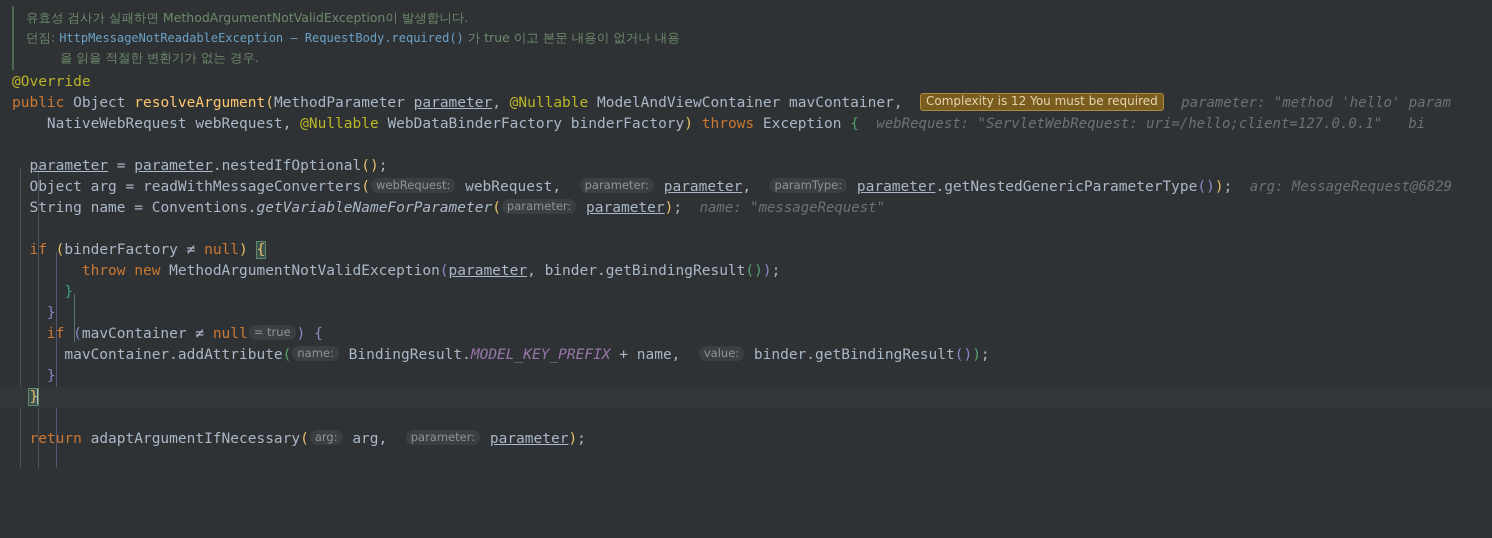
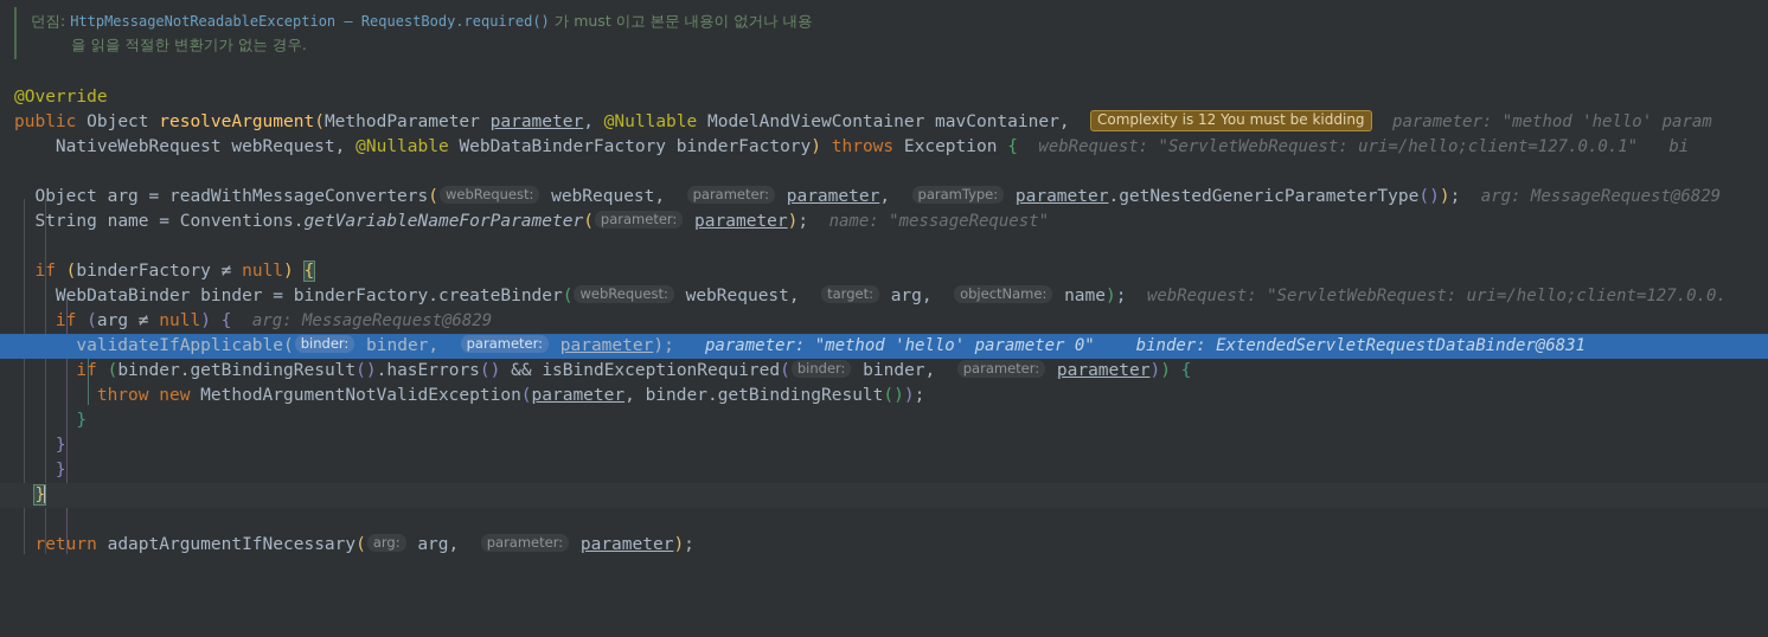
- 유효성 검사가 실패하면 MethodArgumentNotValidException이 발생합니다.
- 던짐: HttpMessageNotReadableException – RequestBody.required() 가 true 이고 본문 내용이 없거나 내용
+ 던짐: HttpMessageNotReadableException – RequestBody.required() 가 must 이고 본문 내용이 없거나 내용
  을 읽을 적절한 변환기가 없는 경우.
  @Override
- public Object resolveArgument(MethodParameter parameter, @Nullable ModelAndViewContainer mavContainer, Complexity is 12 You must be required parameter: "method 'hello' param
+ public Object resolveArgument(MethodParameter parameter, @Nullable ModelAndViewContainer mavContainer, Complexity is 12 You must be kidding parameter: "method 'hello' param
  NativeWebRequest webRequest, @Nullable WebDataBinderFactory binderFactory) throws Exception { webRequest: "ServletWebRequest: uri=/hello;client=127.0.0.1" bi
- parameter = parameter.nestedIfOptional();
  Object arg = readWithMessageConverters( webRequest: webRequest, parameter: parameter, paramType: parameter.getNestedGenericParameterType()); arg: MessageRequest@6829
  String name = Conventions.getVariableNameForParameter( parameter: parameter); name: "messageRequest"
  if (binderFactory ≠ null) {
+ WebDataBinder binder = binderFactory.createBinder( webRequest: webRequest, target: arg, objectName: name); webRequest: "ServletWebRequest: uri=/hello;client=127.0.0.
+ if (arg ≠ null) { arg: MessageRequest@6829
+ validateIfApplicable( binder: binder, parameter: parameter); parameter: "method 'hello' parameter 0" binder: ExtendedServletRequestDataBinder@6831
+ if (binder.getBindingResult().hasErrors() && isBindExceptionRequired( binder: binder, parameter: parameter)) {
  throw new MethodArgumentNotValidException(parameter, binder.getBindingResult());
  }
  }
- if (mavContainer ≠ null = true ) {
- mavContainer.addAttribute( name: BindingResult.MODEL_KEY_PREFIX + name, value: binder.getBindingResult());
  }
  }
  return adaptArgumentIfNecessary( arg: arg, parameter: parameter);
